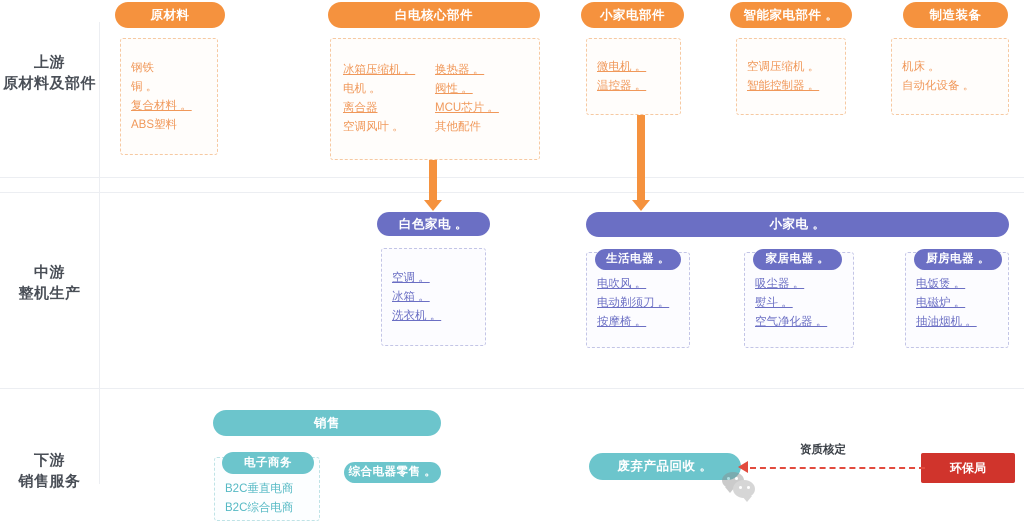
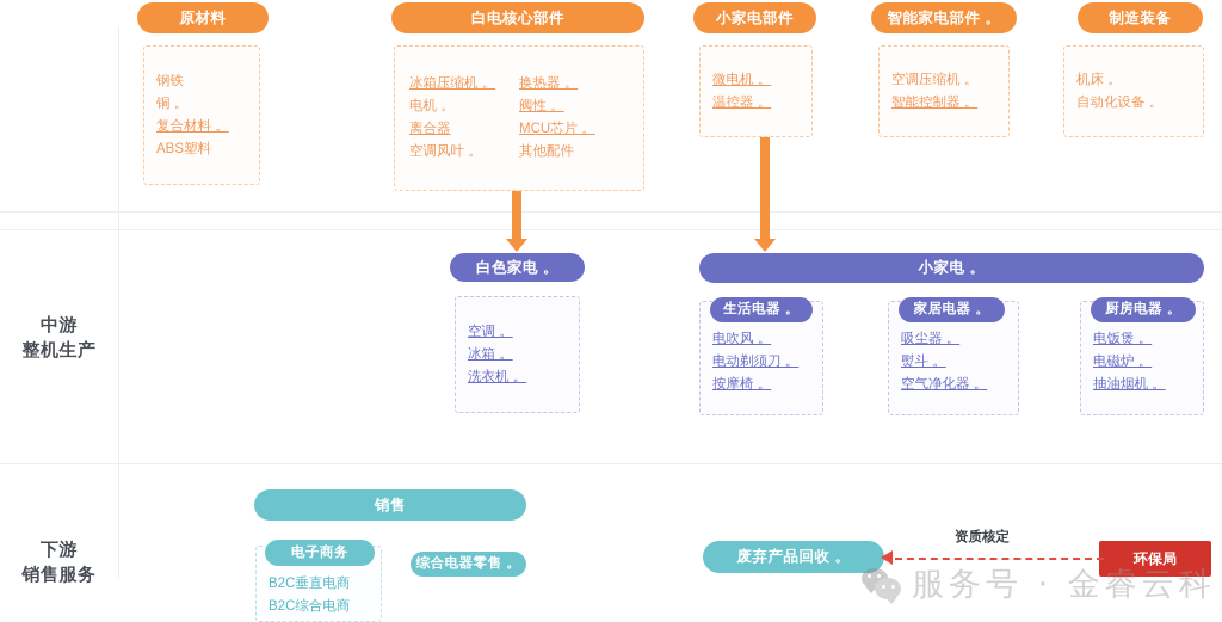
- 上游
- 原材料及部件
  中游
  整机生产
  下游
  销售服务
  原材料
  钢铁
  铜 。
  复合材料 。
  ABS塑料
  白电核心部件
  冰箱压缩机 。
  换热器 。
  电机 。
  阀性 。
  离合器
  MCU芯片 。
  空调风叶 。
  其他配件
  小家电部件
  微电机 。
  温控器 。
  智能家电部件 。
  空调压缩机 。
  智能控制器 。
  制造装备
  机床 。
  自动化设备 。
  白色家电 。
  空调 。
  冰箱 。
  洗衣机 。
  小家电 。
  电吹风 。
  电动剃须刀 。
  按摩椅 。
  生活电器 。
  吸尘器 。
  熨斗 。
  空气净化器 。
  家居电器 。
  电饭煲 。
  电磁炉 。
  抽油烟机 。
  厨房电器 。
  销售
  B2C垂直电商
  B2C综合电商
  电子商务
  综合电器零售 。
  废弃产品回收 。
  环保局
  资质核定
+ 服务号 · 金睿云科
